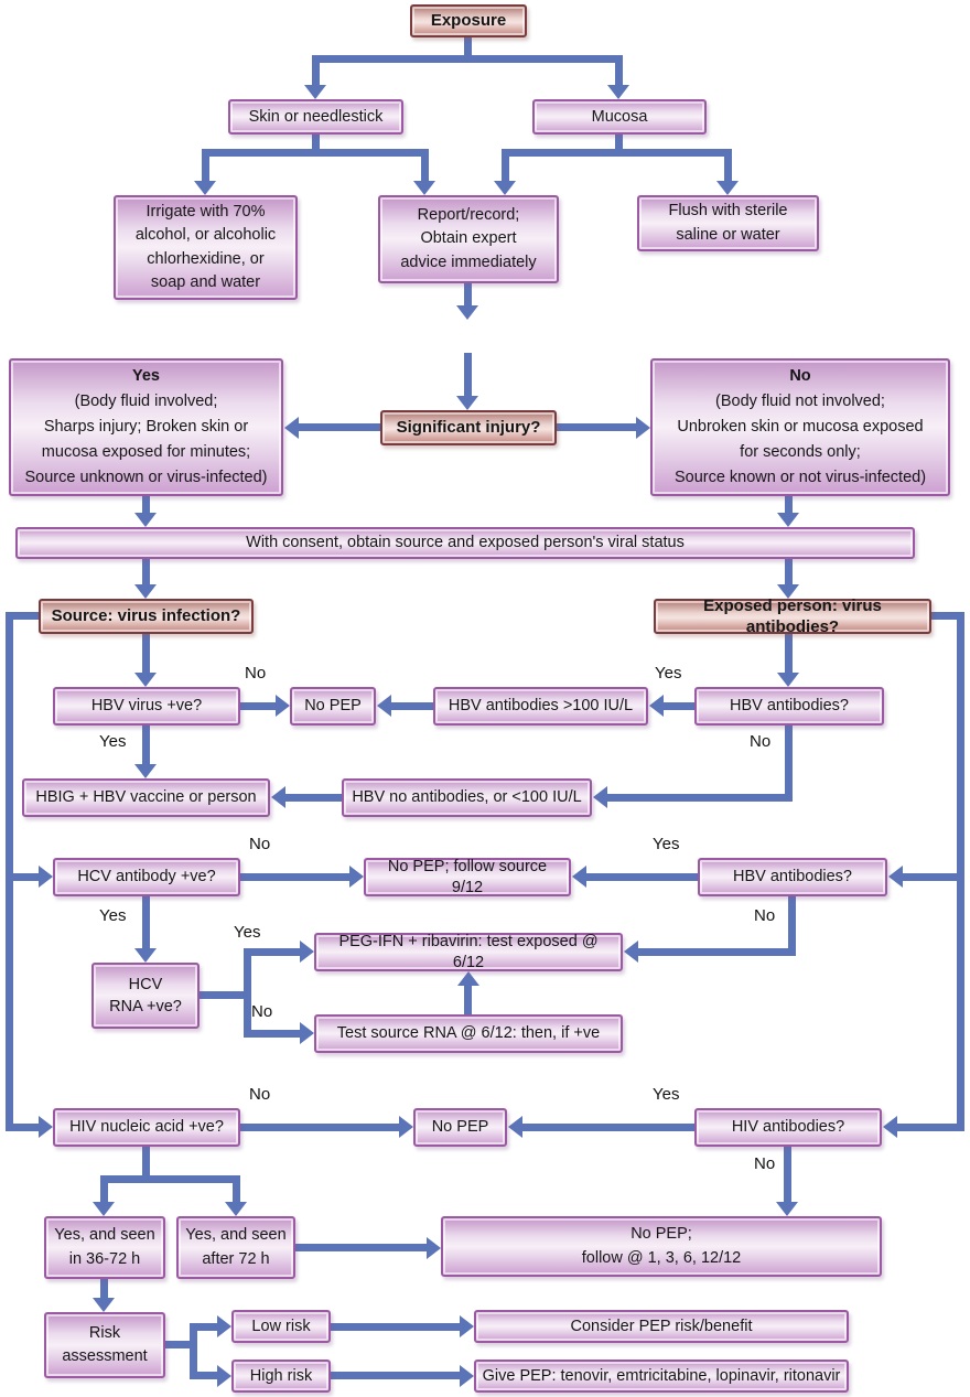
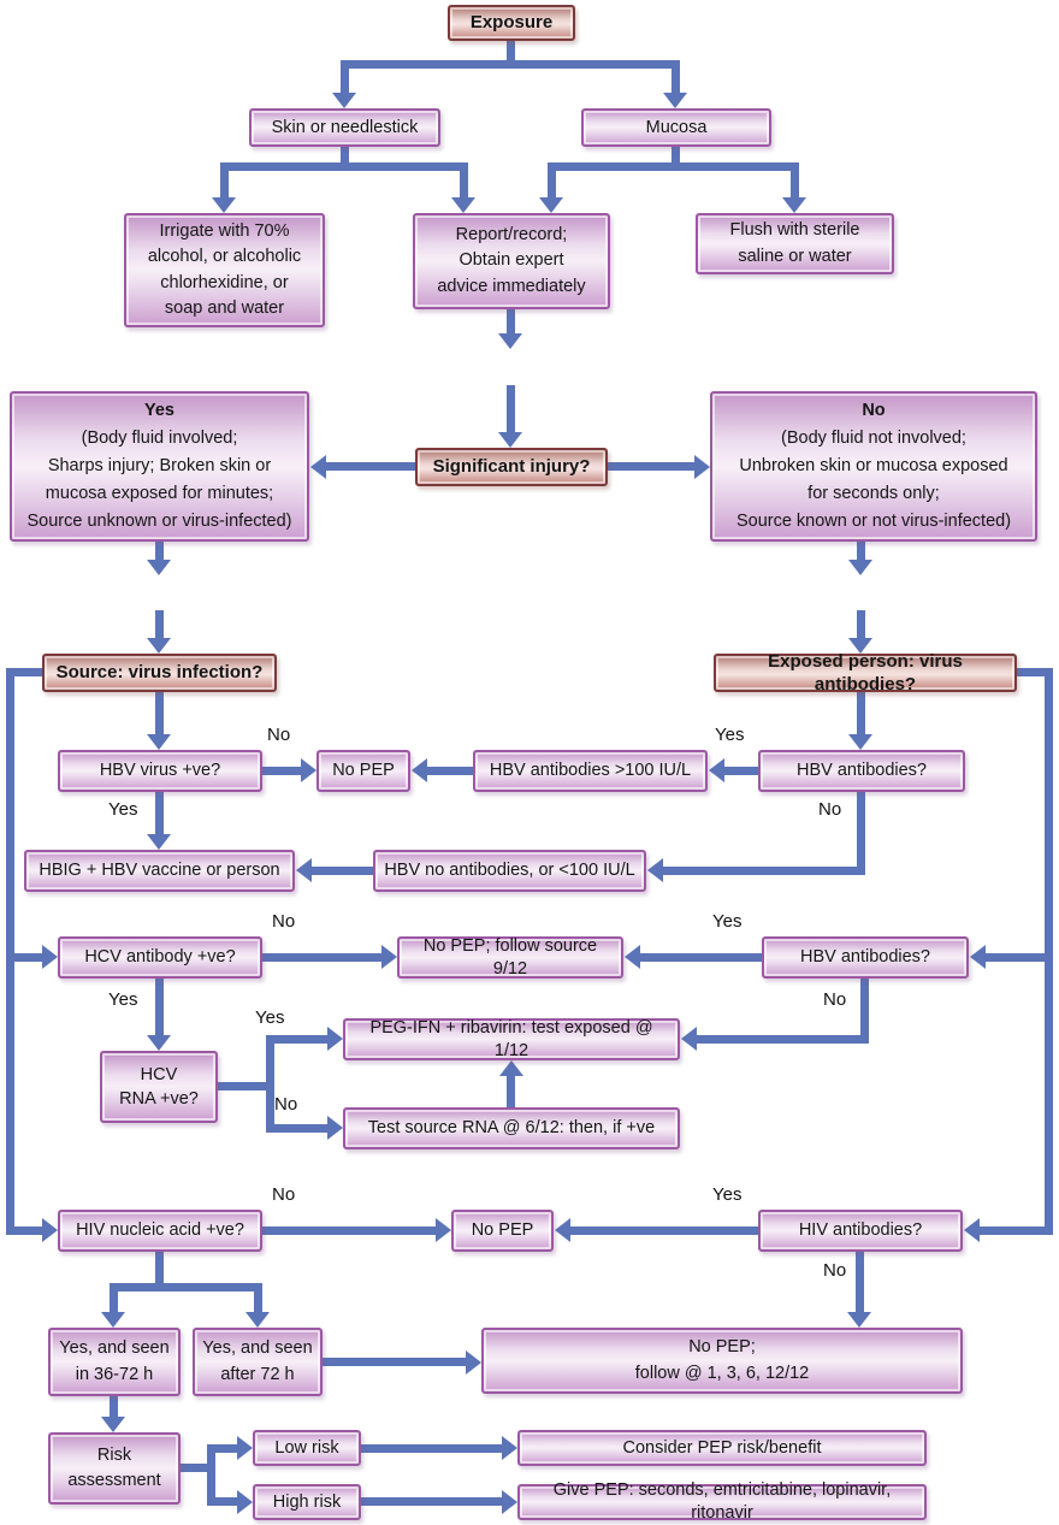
  No
  Yes
  Yes
  No
  No
  Yes
  Yes
  No
  Yes
  No
  No
  Yes
  No
  Exposure
  Skin or needlestick
  Mucosa
  Irrigate with 70%
  alcohol, or alcoholic
  chlorhexidine, or
  soap and water
  Report/record;
  Obtain expert
  advice immediately
  Flush with sterile
  saline or water
  Significant injury?
  Yes
  (Body fluid involved;
  Sharps injury; Broken skin or
  mucosa exposed for minutes;
  Source unknown or virus-infected)
  No
  (Body fluid not involved;
  Unbroken skin or mucosa exposed
  for seconds only;
  Source known or not virus-infected)
- With consent, obtain source and exposed person's viral status
  Source: virus infection?
  Exposed person: virus antibodies?
  HBV virus +ve?
  No PEP
  HBV antibodies >100 IU/L
  HBV antibodies?
  HBIG + HBV vaccine or person
  HBV no antibodies, or <100 IU/L
  HCV antibody +ve?
  No PEP; follow source 9/12
  HBV antibodies?
  HCV
  RNA +ve?
- PEG-IFN + ribavirin: test exposed @ 6/12
+ PEG-IFN + ribavirin: test exposed @ 1/12
  Test source RNA @ 6/12: then, if +ve
  HIV nucleic acid +ve?
  No PEP
  HIV antibodies?
  Yes, and seen
  in 36-72 h
  Yes, and seen
  after 72 h
  No PEP;
  follow @ 1, 3, 6, 12/12
  Risk
  assessment
  Low risk
  High risk
  Consider PEP risk/benefit
- Give PEP: tenovir, emtricitabine, lopinavir, ritonavir
+ Give PEP: seconds, emtricitabine, lopinavir, ritonavir
